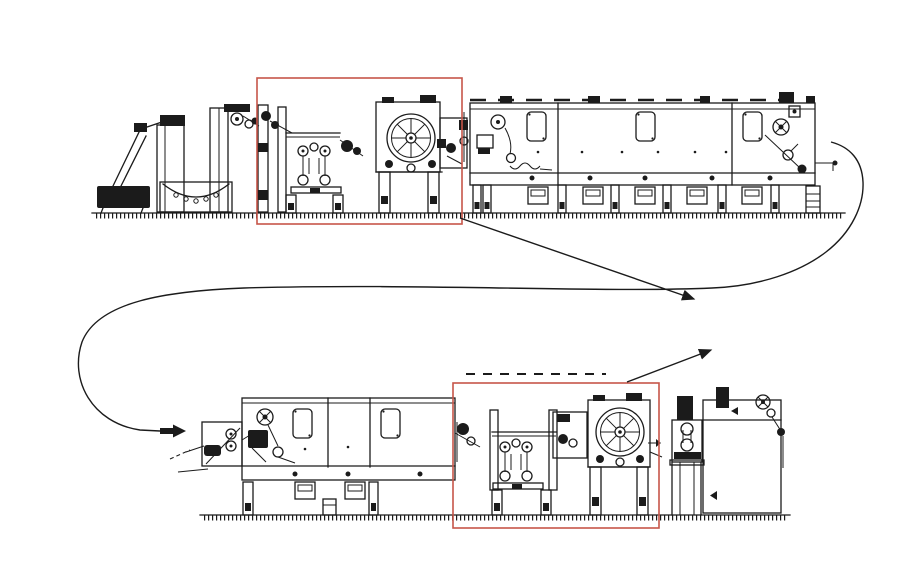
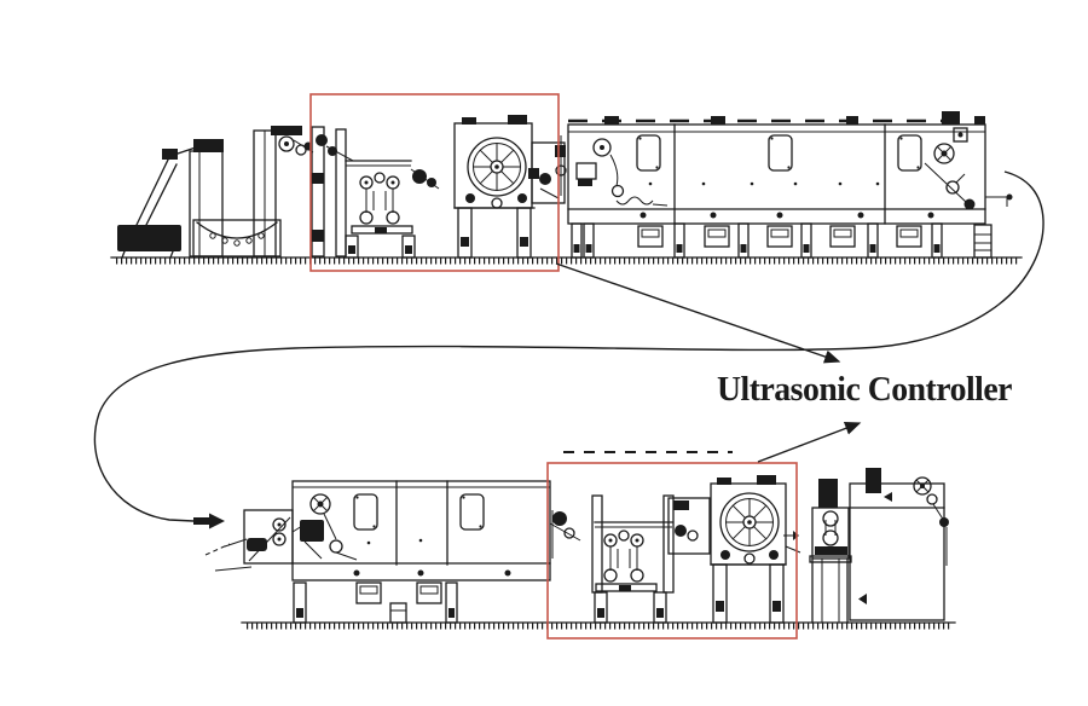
+ Ultrasonic Controller
